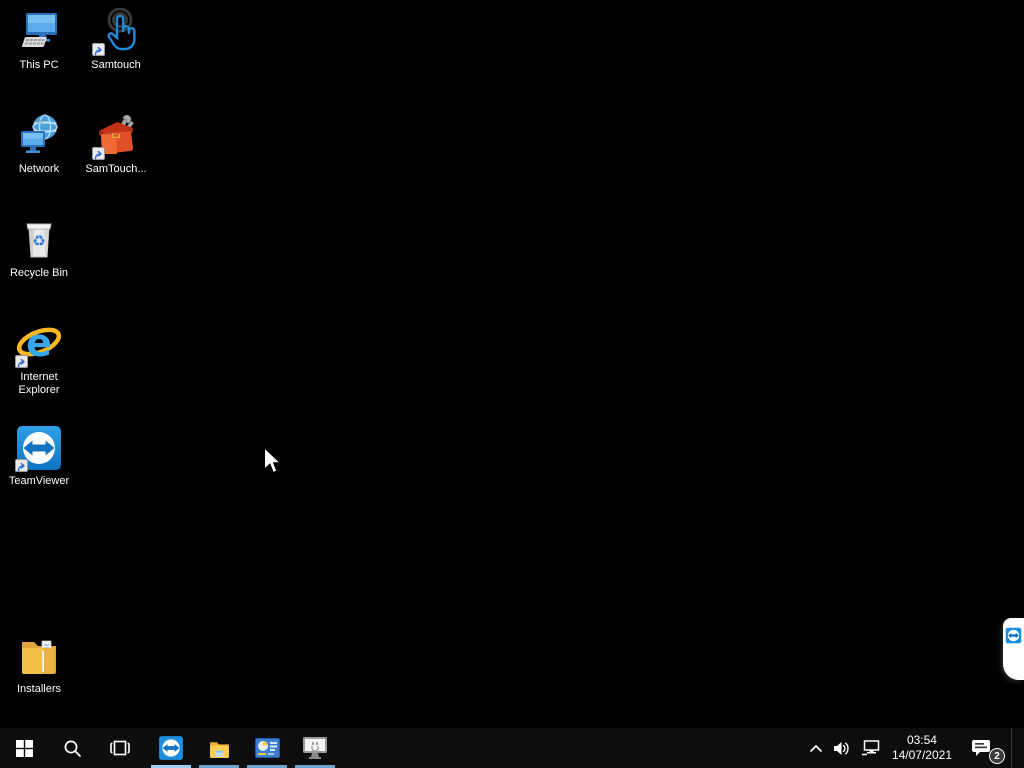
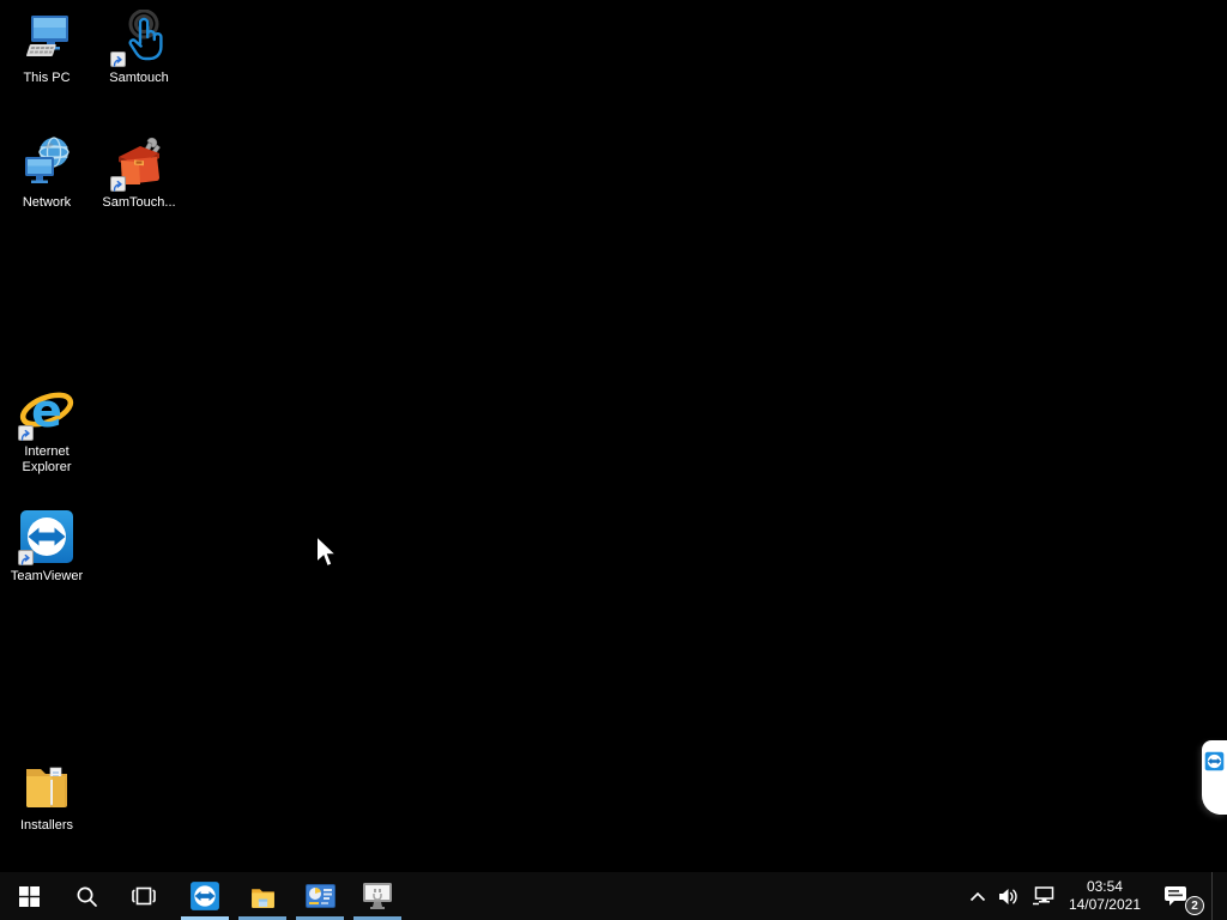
  This PC
  Samtouch
  Network
  SamTouch...
- ♻
- Recycle Bin
  e
  Internet Explorer
  TeamViewer
  Installers
  03:54
  14/07/2021
  2
